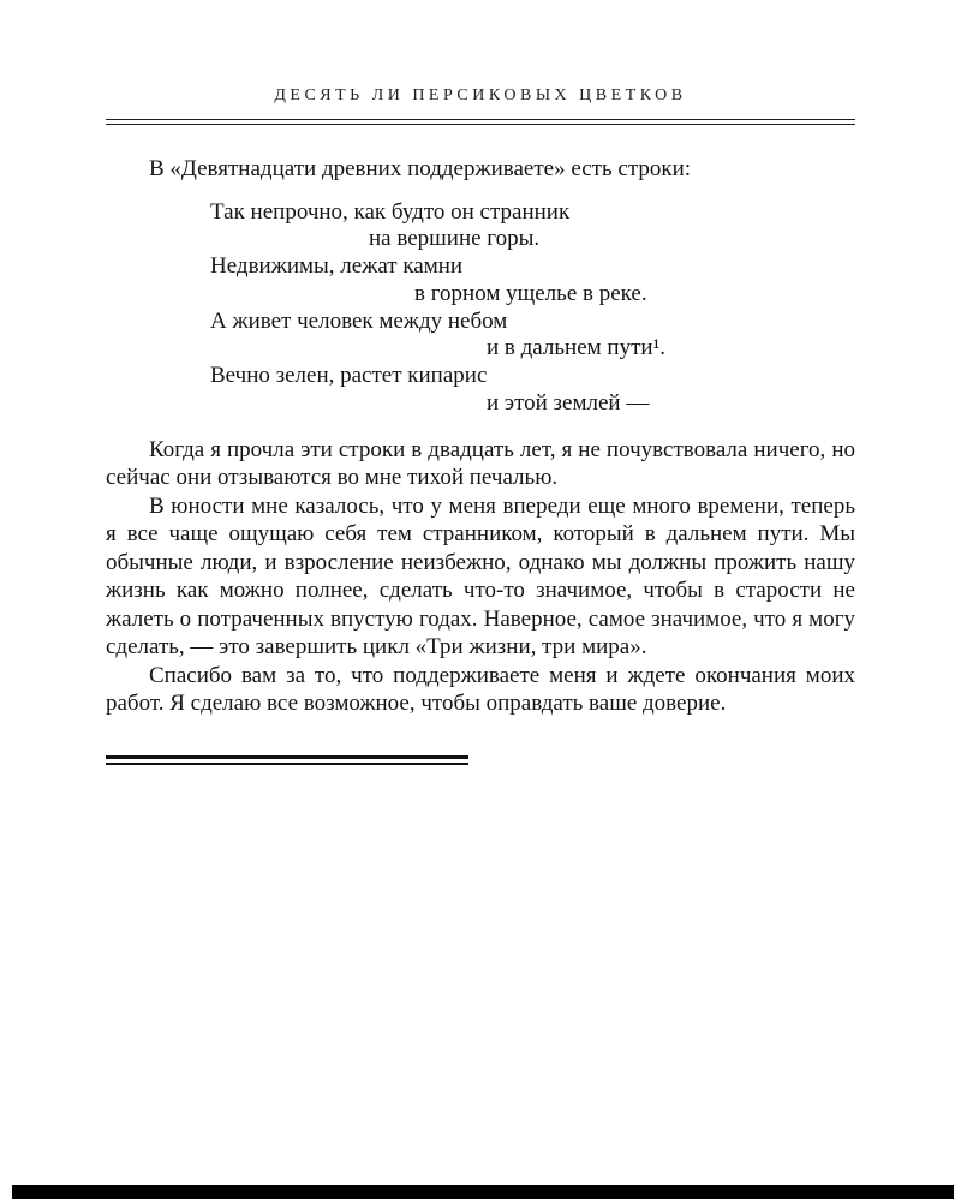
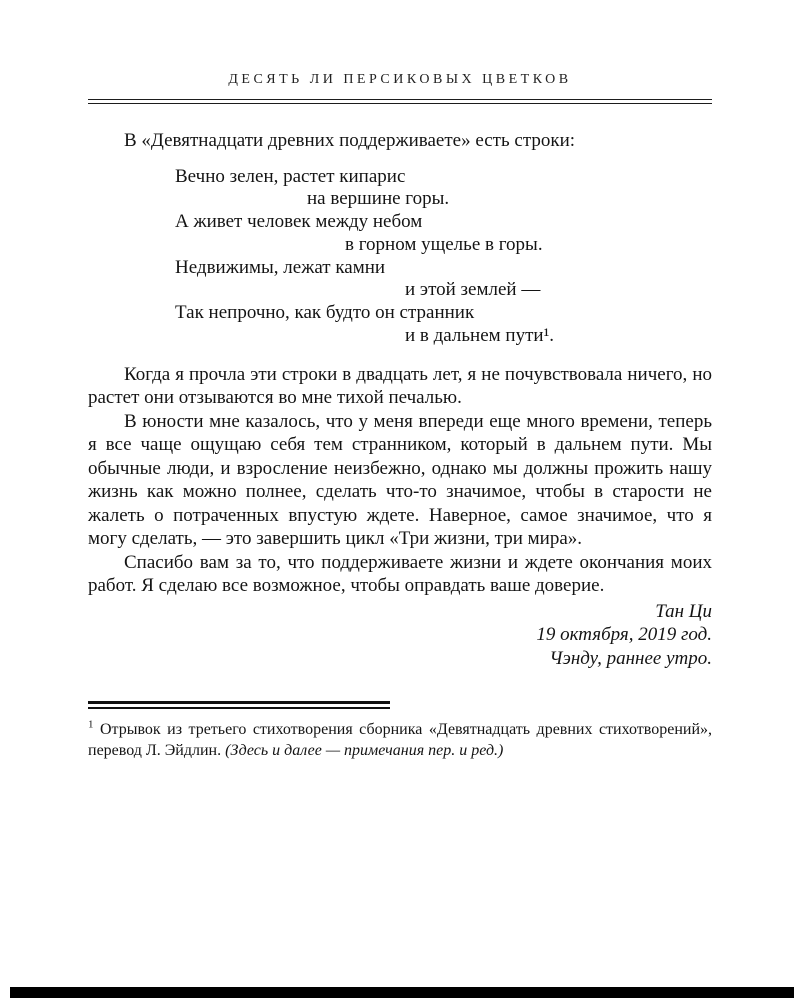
  ДЕСЯТЬ ЛИ ПЕРСИКОВЫХ ЦВЕТКОВ
  В «Девятнадцати древних поддерживаете» есть строки:
- Так непрочно, как будто он странник
+ Вечно зелен, растет кипарис
  на вершине горы.
- Недвижимы, лежат камни
+ А живет человек между небом
- в горном ущелье в реке.
+ в горном ущелье в горы.
- А живет человек между небом
+ Недвижимы, лежат камни
- и в дальнем пути¹.
+ и этой землей —
- Вечно зелен, растет кипарис
+ Так непрочно, как будто он странник
- и этой землей —
+ и в дальнем пути¹.
- Когда я прочла эти строки в двадцать лет, я не почувствовала ничего, но сейчас они отзываются во мне тихой печалью.
+ Когда я прочла эти строки в двадцать лет, я не почувствовала ничего, но растет они отзываются во мне тихой печалью.
- В юности мне казалось, что у меня впереди еще много времени, теперь я все чаще ощущаю себя тем странником, который в дальнем пути. Мы обычные люди, и взросление неизбежно, однако мы должны прожить нашу жизнь как можно полнее, сделать что-то значимое, чтобы в старости не жалеть о потраченных впустую годах. Наверное, самое значимое, что я могу сделать, — это завершить цикл «Три жизни, три мира».
+ В юности мне казалось, что у меня впереди еще много времени, теперь я все чаще ощущаю себя тем странником, который в дальнем пути. Мы обычные люди, и взросление неизбежно, однако мы должны прожить нашу жизнь как можно полнее, сделать что-то значимое, чтобы в старости не жалеть о потраченных впустую ждете. Наверное, самое значимое, что я могу сделать, — это завершить цикл «Три жизни, три мира».
- Спасибо вам за то, что поддерживаете меня и ждете окончания моих работ. Я сделаю все возможное, чтобы оправдать ваше доверие.
+ Спасибо вам за то, что поддерживаете жизни и ждете окончания моих работ. Я сделаю все возможное, чтобы оправдать ваше доверие.
+ Тан Ци
+ 19 октября, 2019 год.
+ Чэнду, раннее утро.
+ 1 Отрывок из третьего стихотворения сборника «Девятнадцать древних стихотворений», перевод Л. Эйдлин. (Здесь и далее — примечания пер. и ред.)
